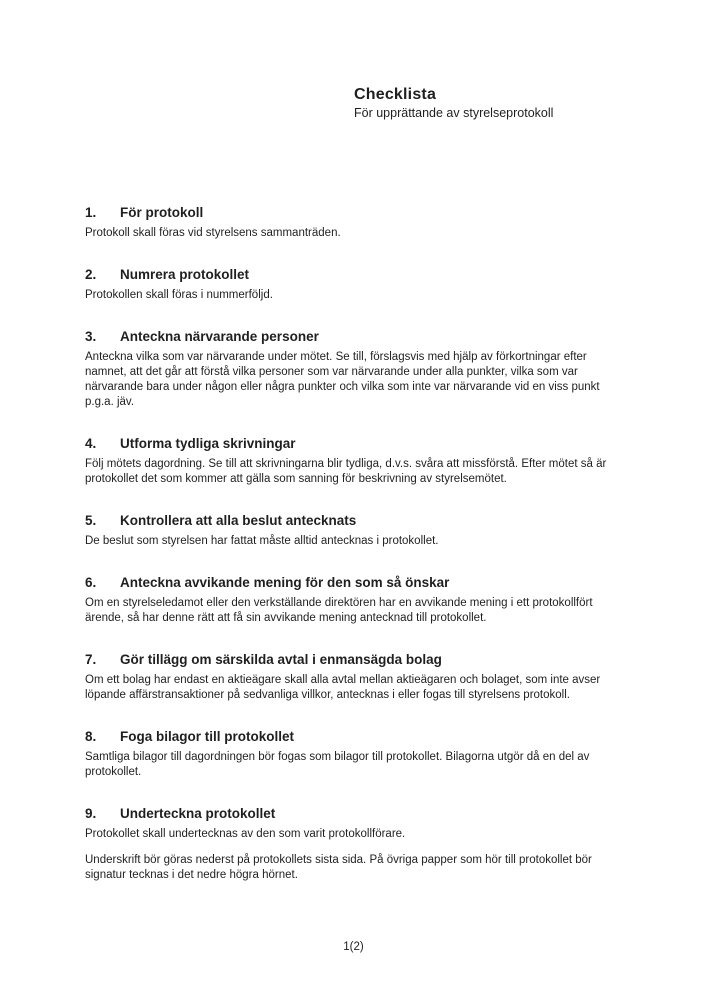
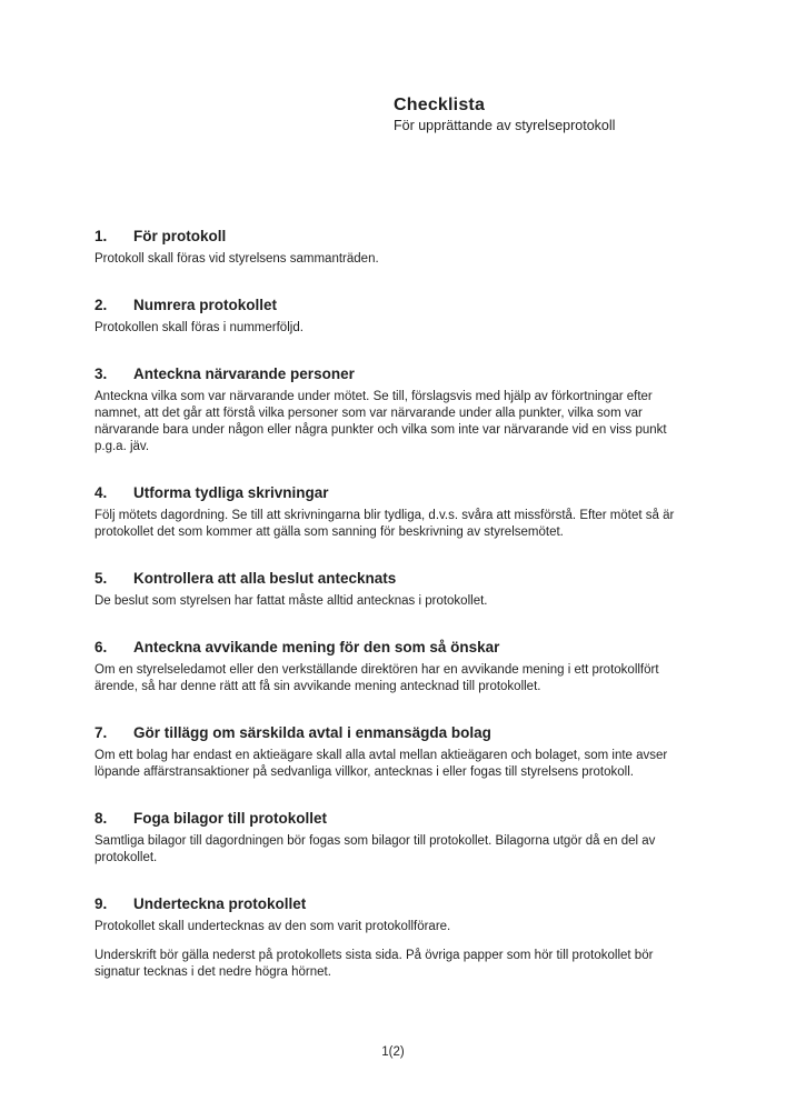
  Checklista
  För upprättande av styrelseprotokoll
  1.
  För protokoll
  Protokoll skall föras vid styrelsens sammanträden.
  2.
  Numrera protokollet
  Protokollen skall föras i nummerföljd.
  3.
  Anteckna närvarande personer
  Anteckna vilka som var närvarande under mötet. Se till, förslagsvis med hjälp av förkortningar efter namnet, att det går att förstå vilka personer som var närvarande under alla punkter, vilka som var närvarande bara under någon eller några punkter och vilka som inte var närvarande vid en viss punkt p.g.a. jäv.
  4.
  Utforma tydliga skrivningar
  Följ mötets dagordning. Se till att skrivningarna blir tydliga, d.v.s. svåra att missförstå. Efter mötet så är protokollet det som kommer att gälla som sanning för beskrivning av styrelsemötet.
  5.
  Kontrollera att alla beslut antecknats
  De beslut som styrelsen har fattat måste alltid antecknas i protokollet.
  6.
  Anteckna avvikande mening för den som så önskar
  Om en styrelseledamot eller den verkställande direktören har en avvikande mening i ett protokollfört ärende, så har denne rätt att få sin avvikande mening antecknad till protokollet.
  7.
  Gör tillägg om särskilda avtal i enmansägda bolag
  Om ett bolag har endast en aktieägare skall alla avtal mellan aktieägaren och bolaget, som inte avser löpande affärstransaktioner på sedvanliga villkor, antecknas i eller fogas till styrelsens protokoll.
  8.
  Foga bilagor till protokollet
  Samtliga bilagor till dagordningen bör fogas som bilagor till protokollet. Bilagorna utgör då en del av protokollet.
  9.
  Underteckna protokollet
  Protokollet skall undertecknas av den som varit protokollförare.
- Underskrift bör göras nederst på protokollets sista sida. På övriga papper som hör till protokollet bör signatur tecknas i det nedre högra hörnet.
+ Underskrift bör gälla nederst på protokollets sista sida. På övriga papper som hör till protokollet bör signatur tecknas i det nedre högra hörnet.
  1(2)
